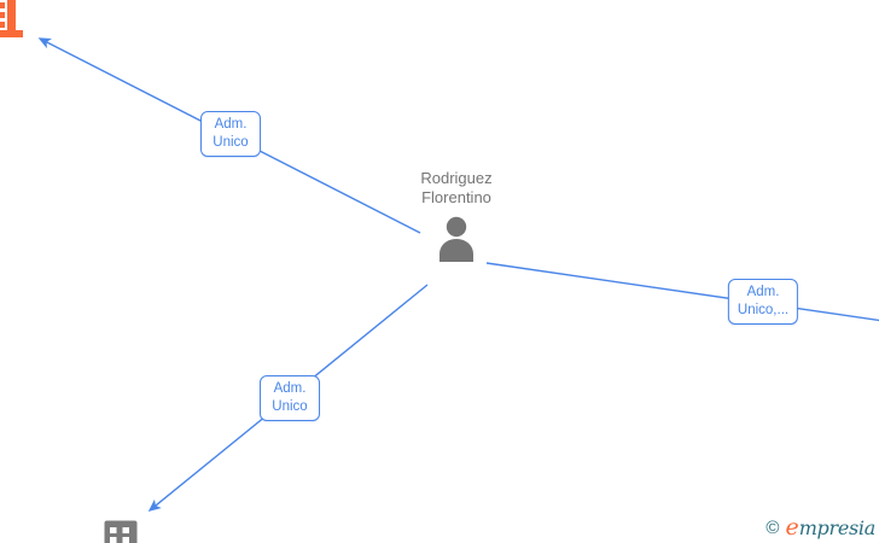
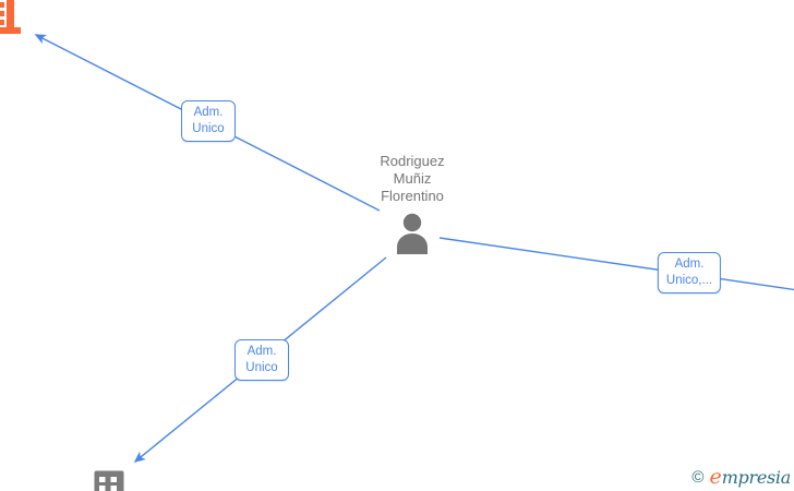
  Rodriguez
+ Muñiz
  Florentino
  Adm.
  Unico
  Adm.
  Unico,...
  Adm.
  Unico
  ©
  empresia
